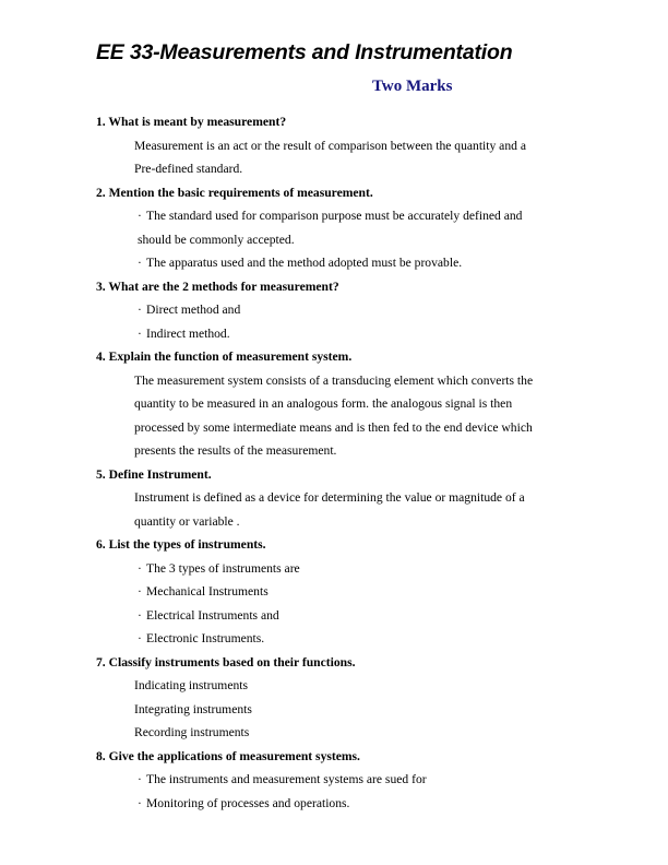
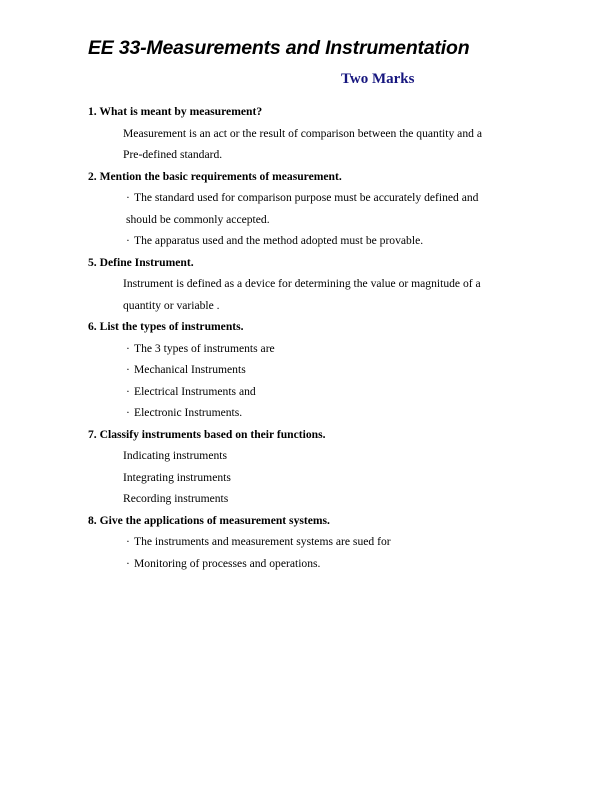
  EE 33-Measurements and Instrumentation
  Two Marks
  1. What is meant by measurement?
  Measurement is an act or the result of comparison between the quantity and a
  Pre-defined standard.
  2. Mention the basic requirements of measurement.
  · The standard used for comparison purpose must be accurately defined and
  should be commonly accepted.
  · The apparatus used and the method adopted must be provable.
- 3. What are the 2 methods for measurement?
- · Direct method and
- · Indirect method.
- 4. Explain the function of measurement system.
- The measurement system consists of a transducing element which converts the
- quantity to be measured in an analogous form. the analogous signal is then
- processed by some intermediate means and is then fed to the end device which
- presents the results of the measurement.
  5. Define Instrument.
  Instrument is defined as a device for determining the value or magnitude of a
  quantity or variable .
  6. List the types of instruments.
  · The 3 types of instruments are
  · Mechanical Instruments
  · Electrical Instruments and
  · Electronic Instruments.
  7. Classify instruments based on their functions.
  Indicating instruments
  Integrating instruments
  Recording instruments
  8. Give the applications of measurement systems.
  · The instruments and measurement systems are sued for
  · Monitoring of processes and operations.
